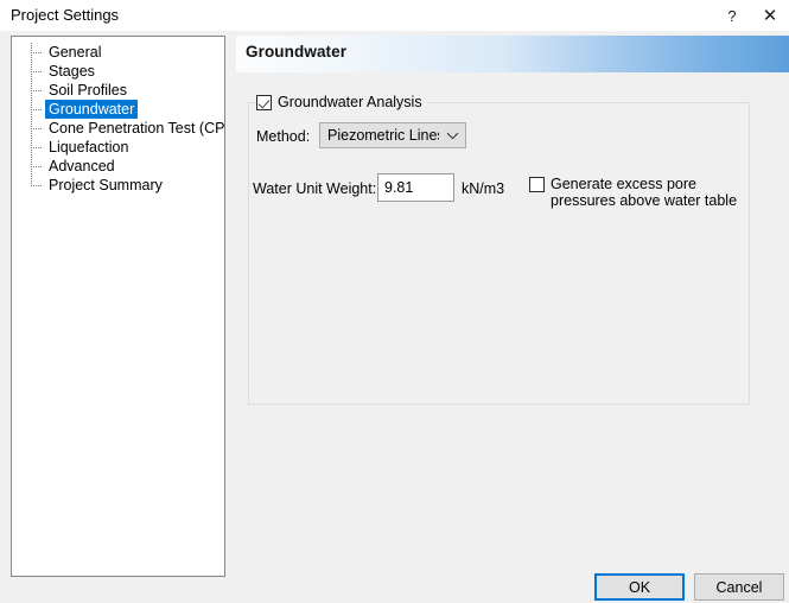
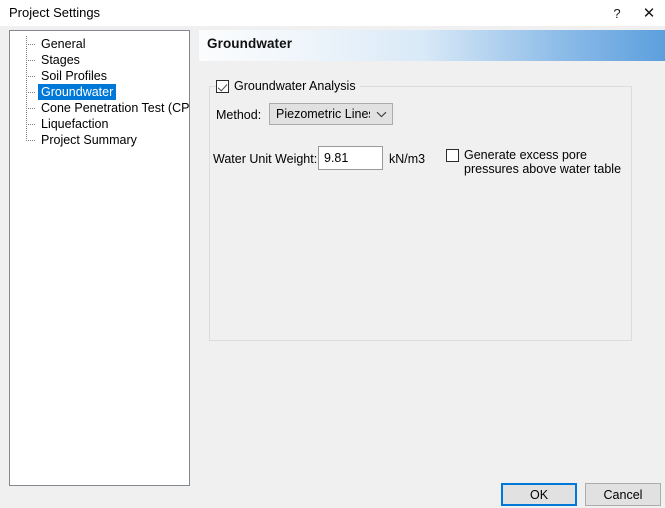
  Project Settings
  ?
  ✕
  General
  Stages
  Soil Profiles
  Groundwater
  Cone Penetration Test (CP
  Liquefaction
- Advanced
  Project Summary
  Groundwater
  Groundwater Analysis
  Method:
  Piezometric Line
  Water Unit Weight:
  9.81
  kN/m3
  Generate excess pore
  pressures above water table
  OK
  Cancel
